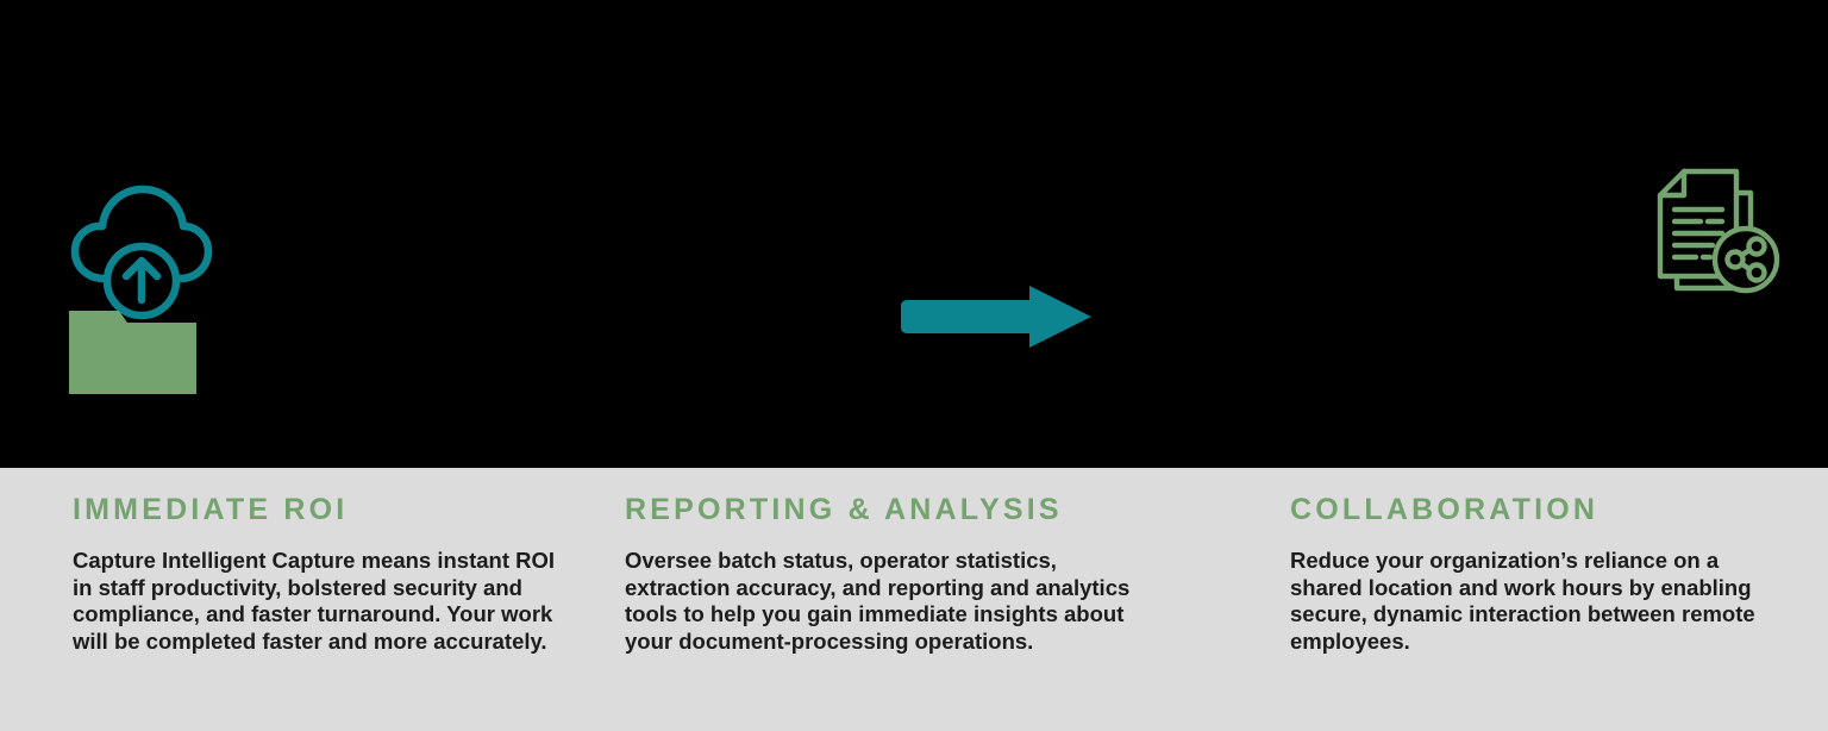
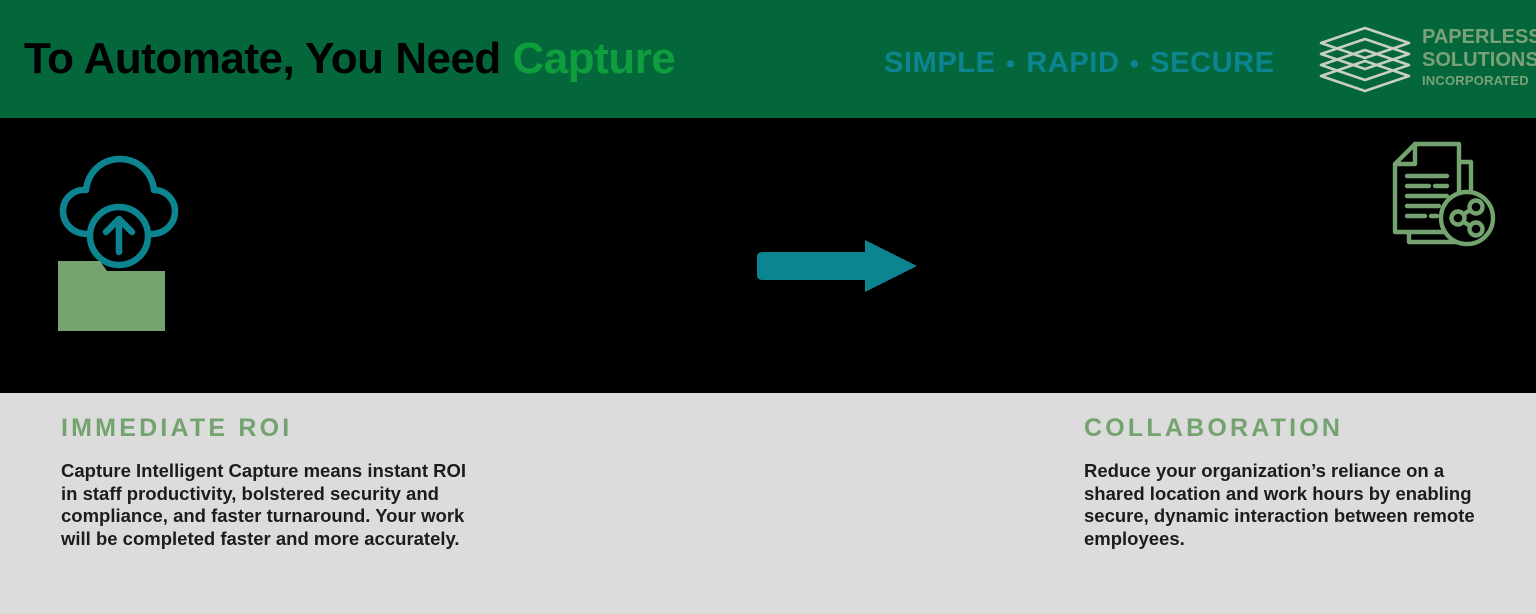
+ To Automate, You Need Capture
+ SIMPLE • RAPID • SECURE
+ PAPERLESS
+ SOLUTIONS
+ INCORPORATED
  IMMEDIATE ROI
  Capture Intelligent Capture means instant ROI in staff productivity, bolstered security and compliance, and faster turnaround. Your work will be completed faster and more accurately.
- REPORTING & ANALYSIS
- Oversee batch status, operator statistics, extraction accuracy, and reporting and analytics tools to help you gain immediate insights about your document-processing operations.
  COLLABORATION
  Reduce your organization’s reliance on a shared location and work hours by enabling secure, dynamic interaction between remote employees.
